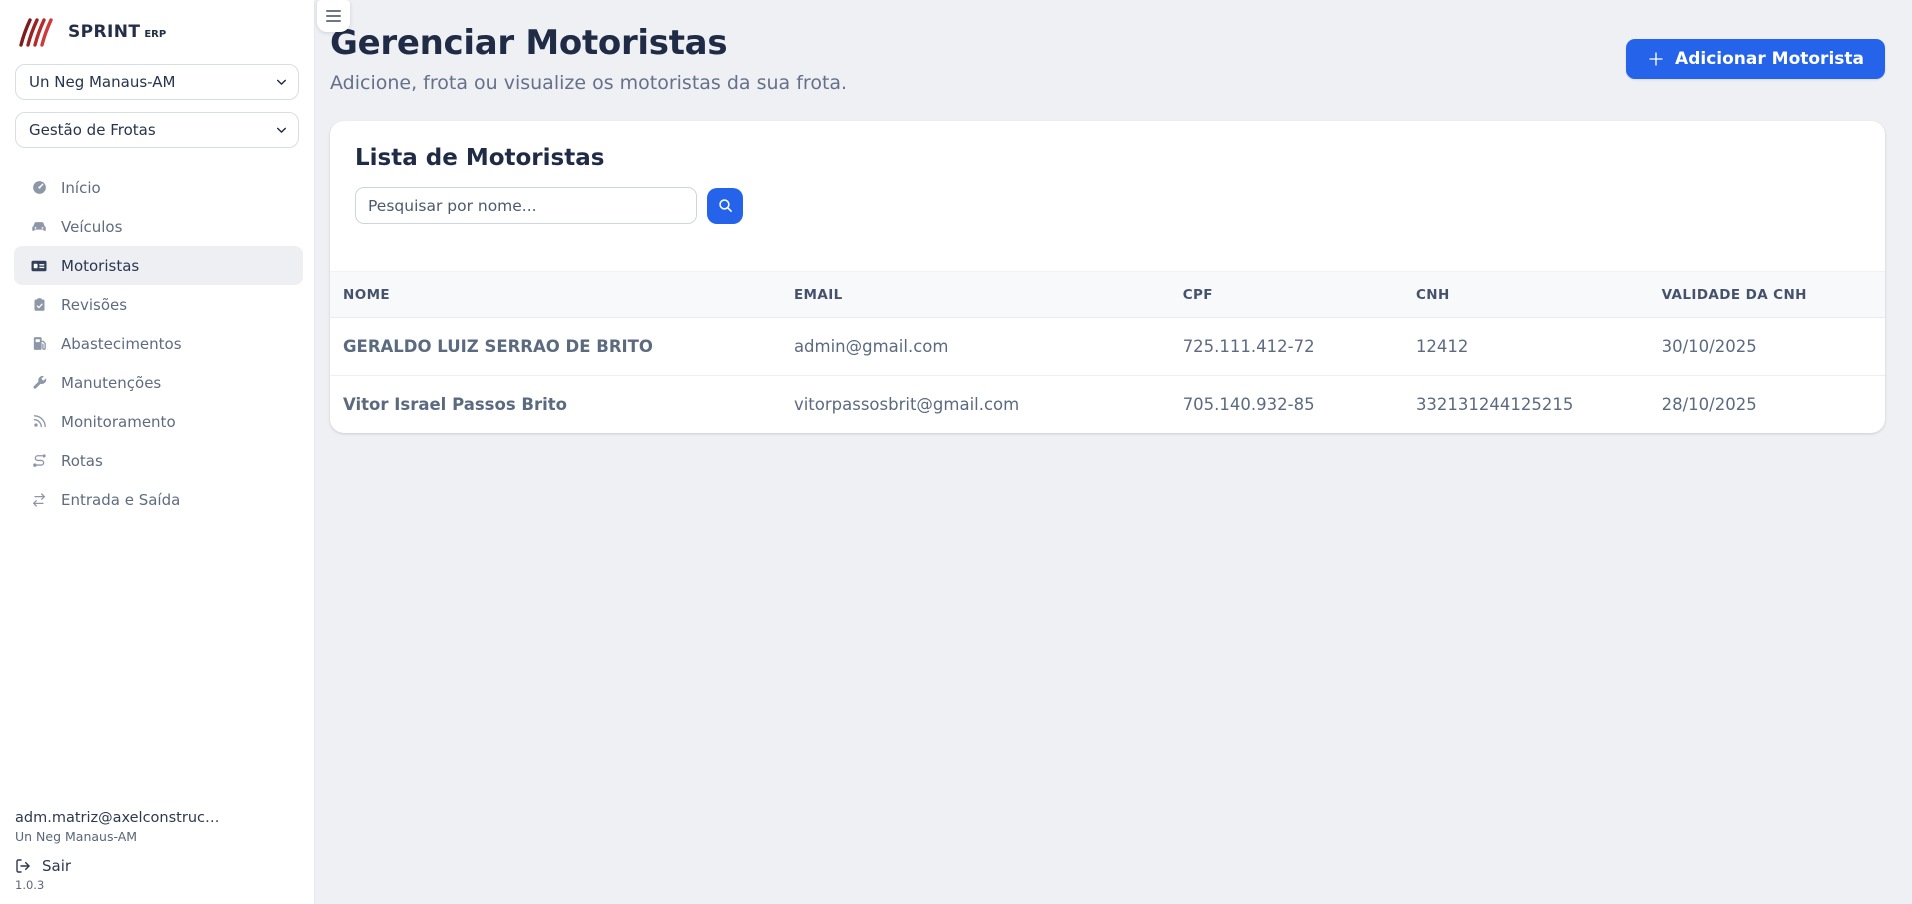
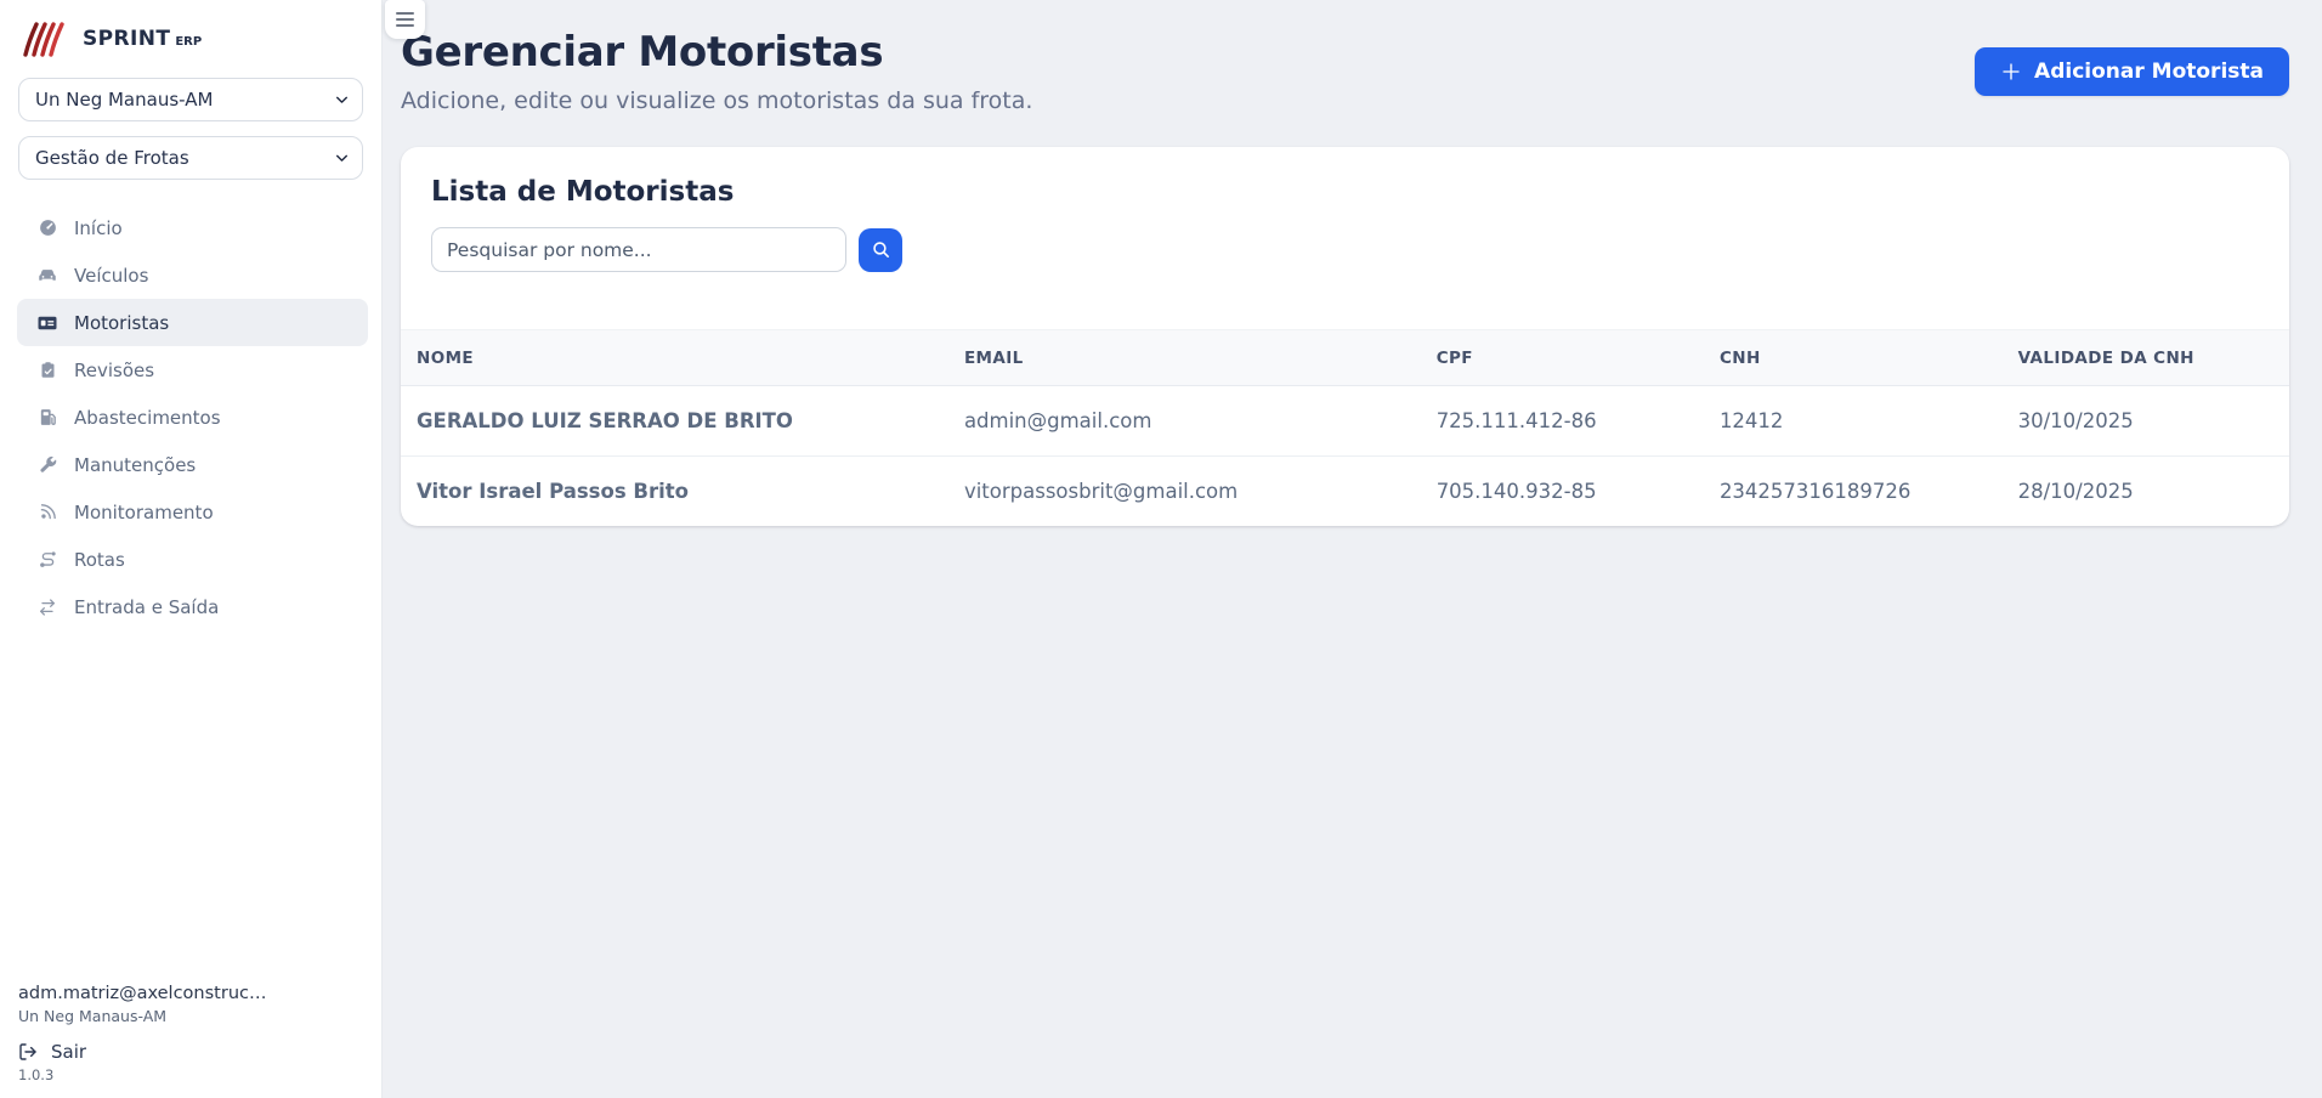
  SPRINT
  ERP
  Un Neg Manaus-AM
  Gestão de Frotas
  Início
  Veículos
  Motoristas
  Revisões
  Abastecimentos
  Manutenções
  Monitoramento
  Rotas
  Entrada e Saída
  adm.matriz@axelconstruc…
  Un Neg Manaus-AM
  Sair
  1.0.3
  Gerenciar Motoristas
- Adicione, frota ou visualize os motoristas da sua frota.
+ Adicione, edite ou visualize os motoristas da sua frota.
  Adicionar Motorista
  Lista de Motoristas
  Pesquisar por nome...
  NOME	EMAIL	CPF	CNH	VALIDADE DA CNH
- GERALDO LUIZ SERRAO DE BRITO	admin@gmail.com	725.111.412-72	12412	30/10/2025
+ GERALDO LUIZ SERRAO DE BRITO	admin@gmail.com	725.111.412-86	12412	30/10/2025
- Vitor Israel Passos Brito	vitorpassosbrit@gmail.com	705.140.932-85	332131244125215	28/10/2025
+ Vitor Israel Passos Brito	vitorpassosbrit@gmail.com	705.140.932-85	234257316189726	28/10/2025
